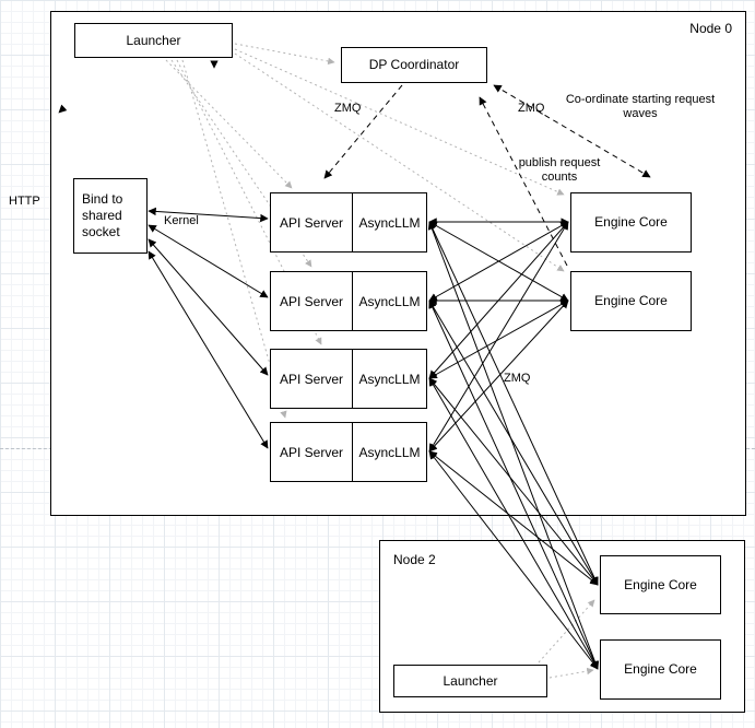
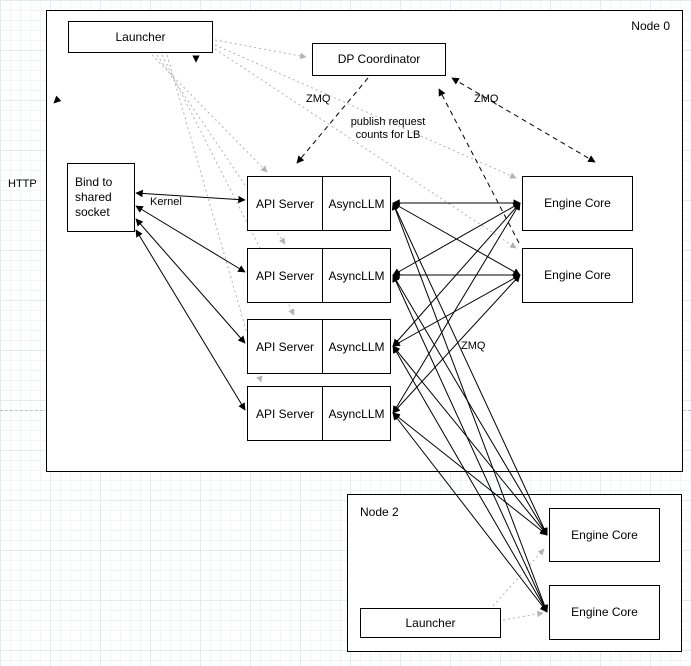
  Node 0
  Node 2
  Launcher
  DP Coordinator
  Bind to shared socket
  API Server
  AsyncLLM
  API Server
  AsyncLLM
  API Server
  AsyncLLM
  API Server
  AsyncLLM
  Engine Core
  Engine Core
  Launcher
  Engine Core
  Engine Core
  HTTP
  Kernel
  ZMQ
+ publish request counts for LB
  ZMQ
- publish request counts
- Co-ordinate starting request waves
  ZMQ
